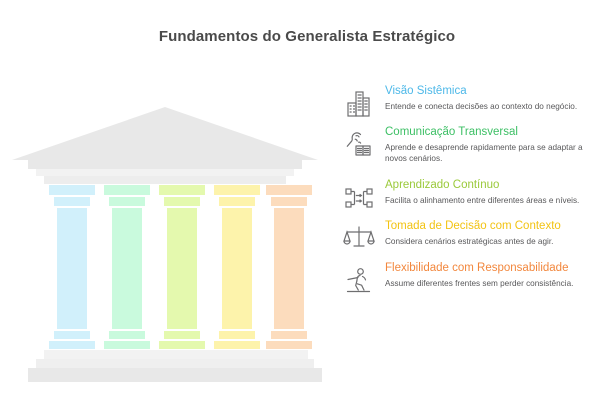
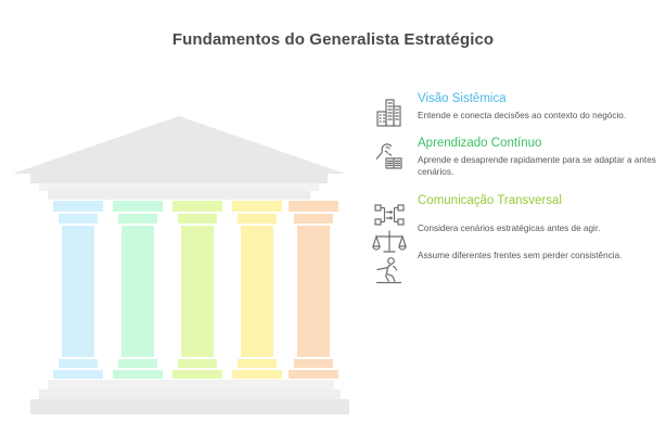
  Fundamentos do Generalista Estratégico
  Visão Sistêmica
  Entende e conecta decisões ao contexto do negócio.
- Comunicação Transversal
+ Aprendizado Contínuo
- Aprende e desaprende rapidamente para se adaptar a novos cenários.
+ Aprende e desaprende rapidamente para se adaptar a antes cenários.
- Aprendizado Contínuo
+ Comunicação Transversal
- Facilita o alinhamento entre diferentes áreas e níveis.
- Tomada de Decisão com Contexto
  Considera cenários estratégicas antes de agir.
- Flexibilidade com Responsabilidade
  Assume diferentes frentes sem perder consistência.
